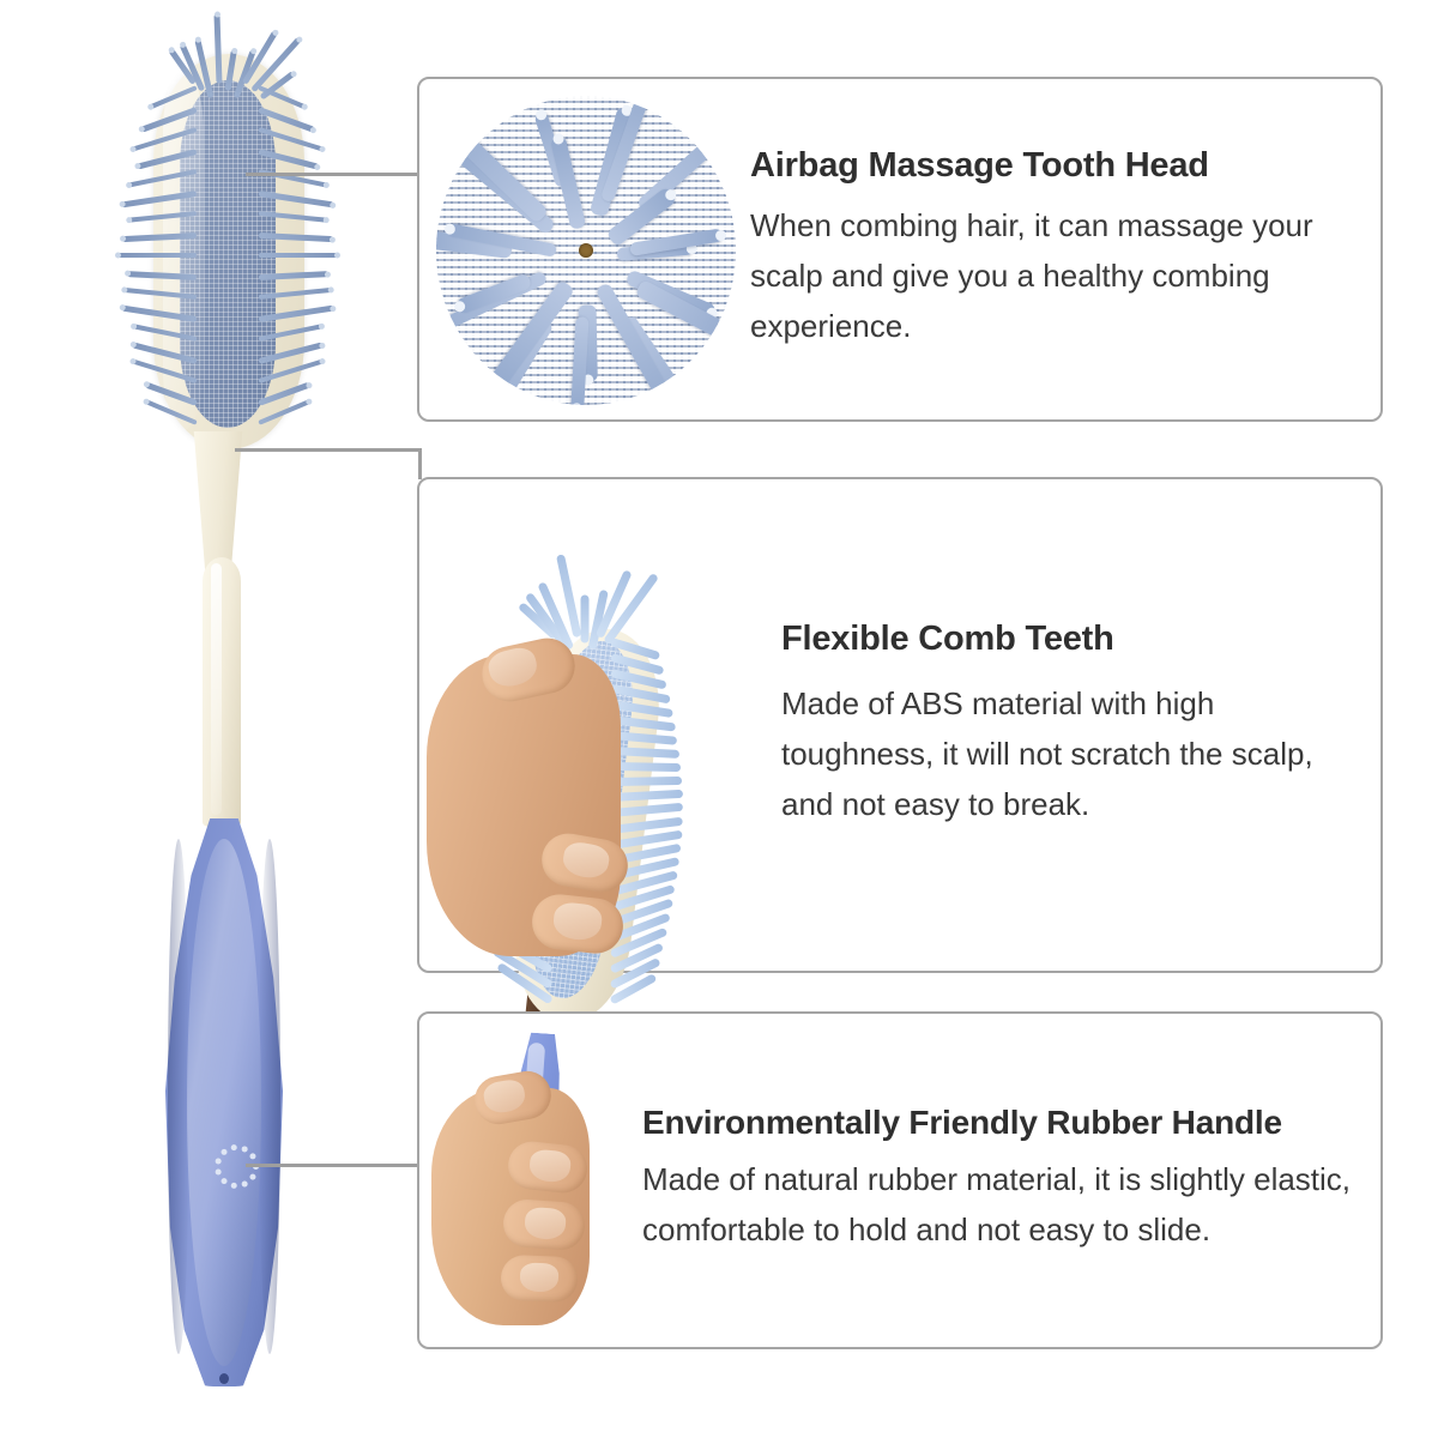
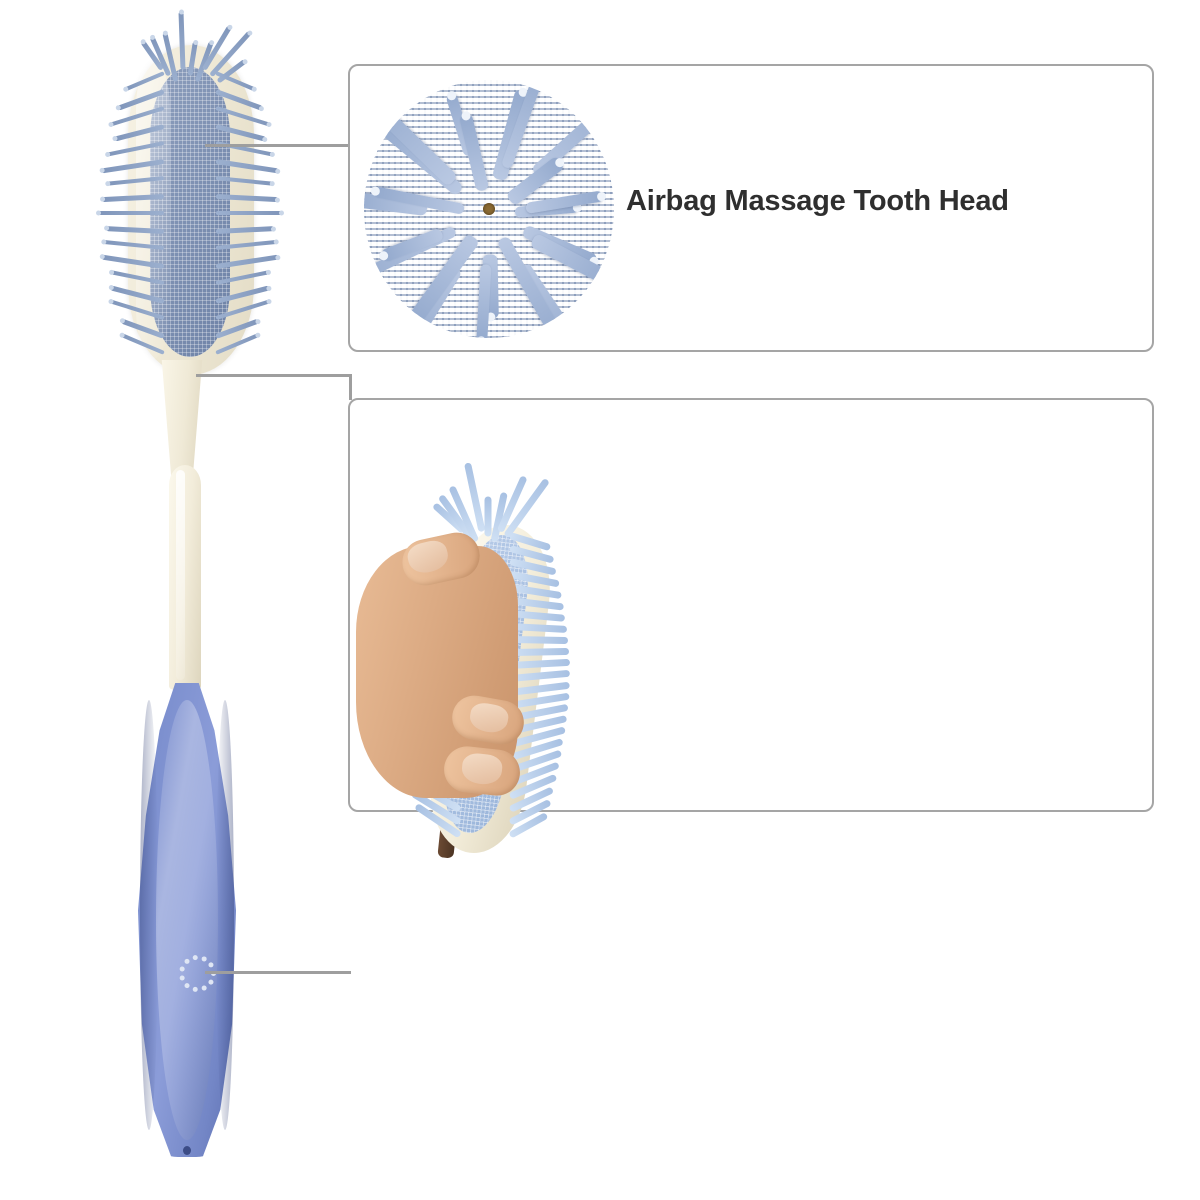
  Airbag Massage Tooth Head
- When combing hair, it can massage your scalp and give you a healthy combing experience.
- Flexible Comb Teeth
- Made of ABS material with high toughness, it will not scratch the scalp, and not easy to break.
- Environmentally Friendly Rubber Handle
- Made of natural rubber material, it is slightly elastic, comfortable to hold and not easy to slide.
